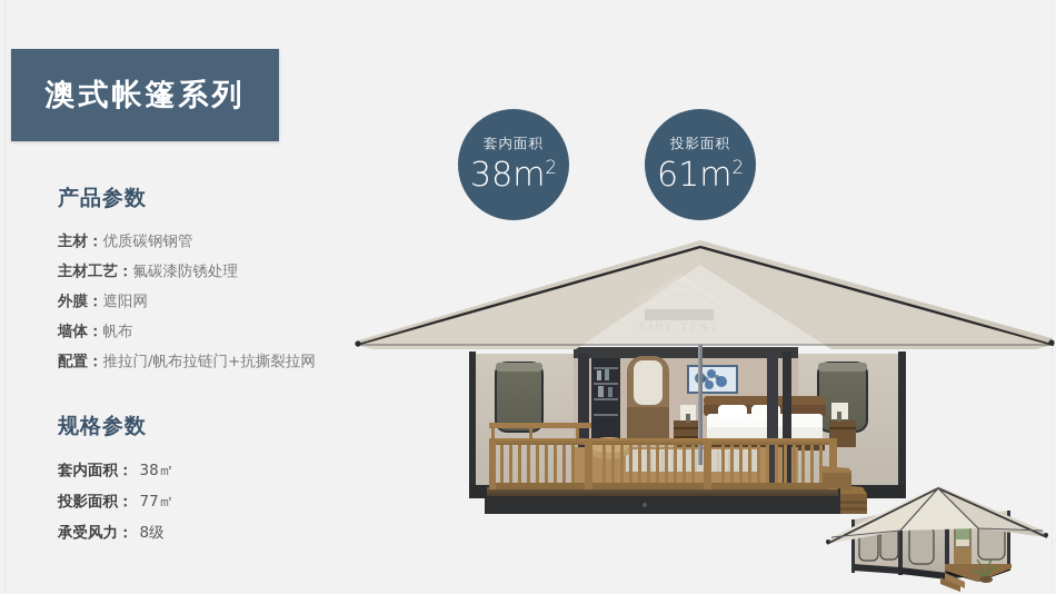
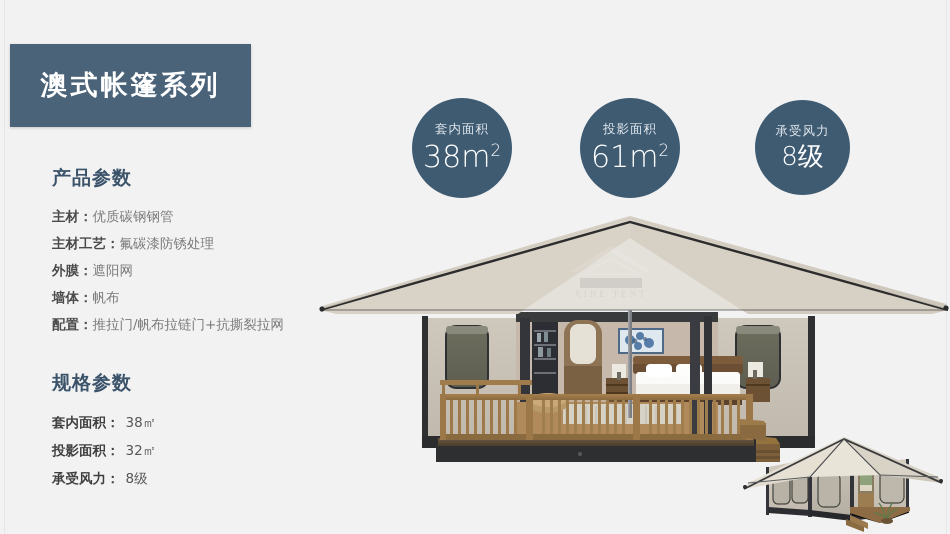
  澳式帐篷系列
  产品参数
  主材：优质碳钢钢管
  主材工艺：氟碳漆防锈处理
  外膜：遮阳网
  墙体：帆布
  配置：推拉门/帆布拉链门+抗撕裂拉网
  规格参数
  套内面积： 38㎡
- 投影面积： 77㎡
+ 投影面积： 32㎡
  承受风力： 8级
  套内面积
  38m2
  投影面积
  61m2
+ 承受风力
+ 8级
